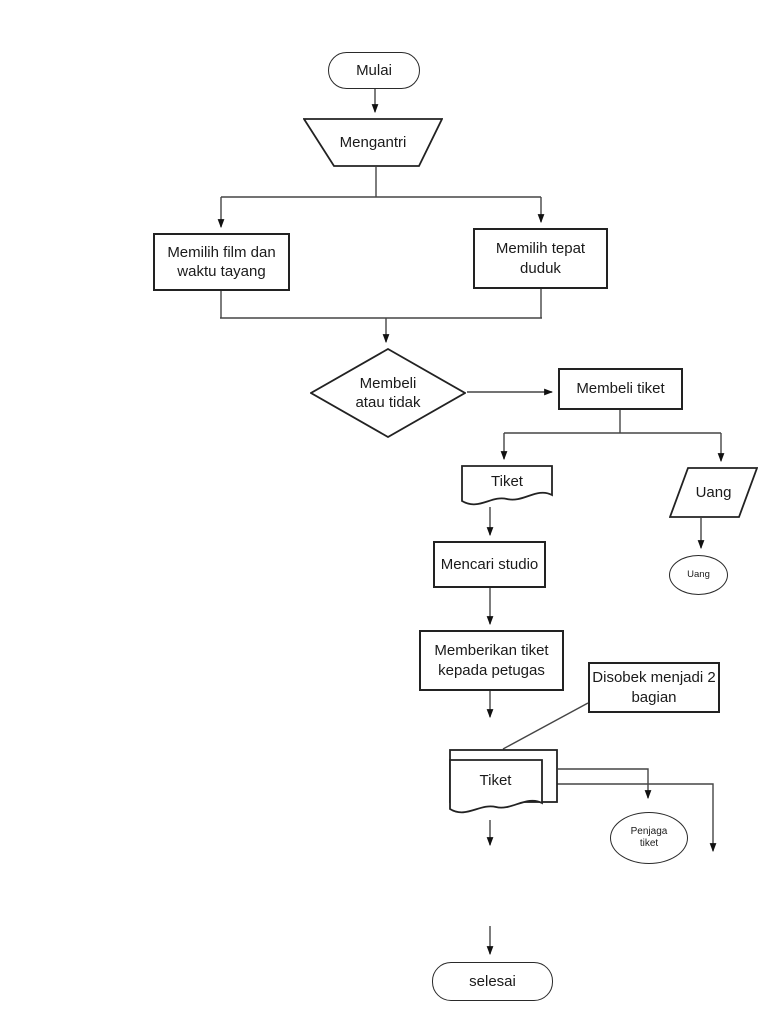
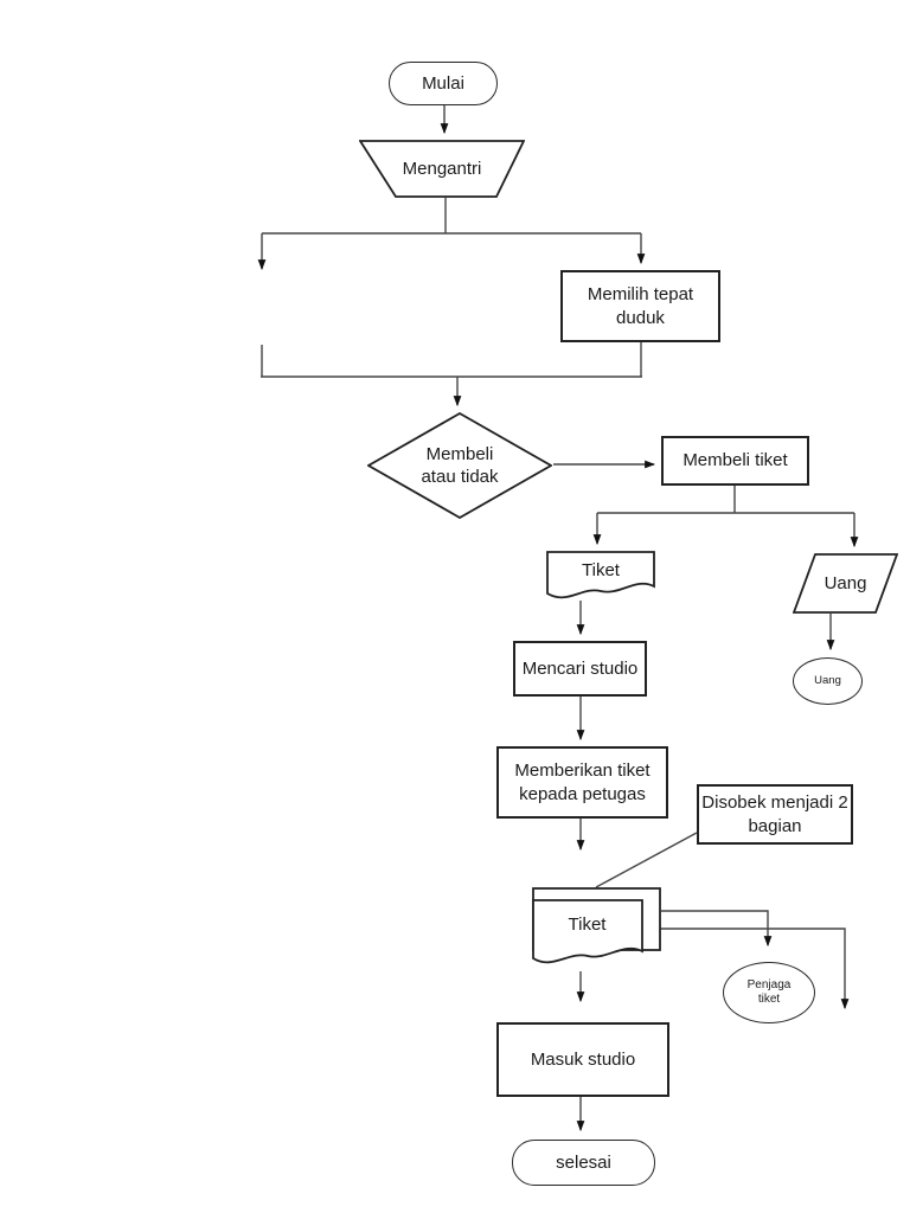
  Mulai
  Mengantri
- Memilih film dan
- waktu tayang
  Memilih tepat
  duduk
  Membeli
  atau tidak
  Membeli tiket
  Tiket
  Uang
  Uang
  Mencari studio
  Memberikan tiket
  kepada petugas
  Disobek menjadi 2
  bagian
  Tiket
  Penjaga
  tiket
+ Masuk studio
  selesai
